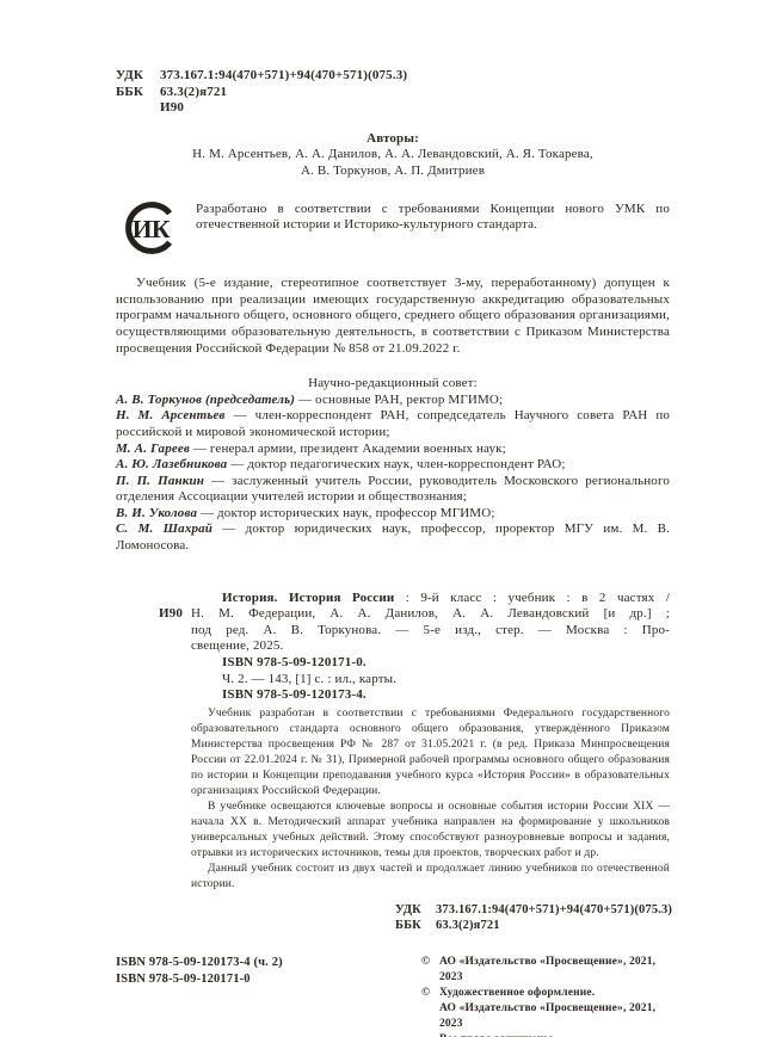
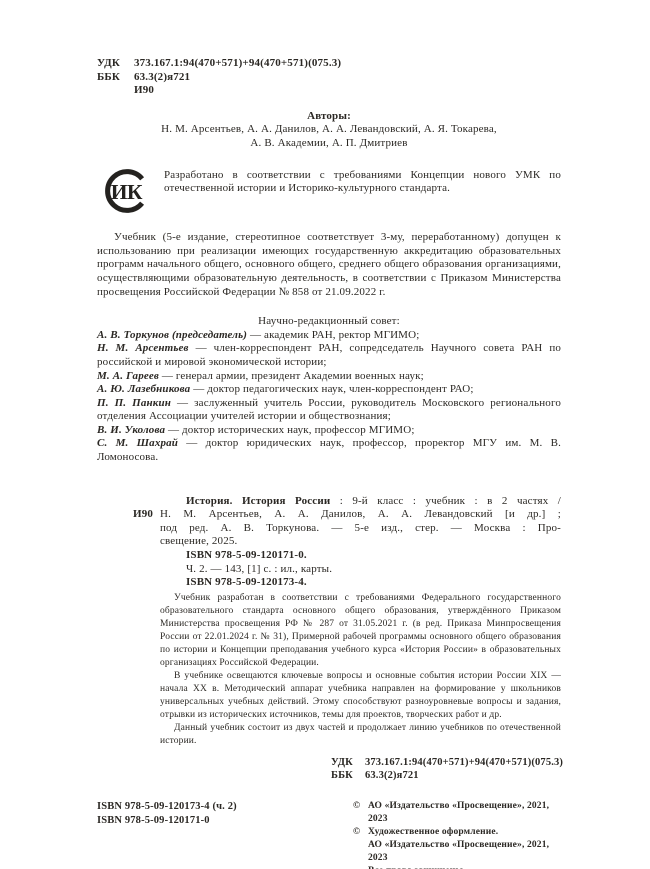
  УДК 373.167.1:94(470+571)+94(470+571)(075.3)
  ББК 63.3(2)я721
  И90
  Авторы:
  Н. М. Арсентьев, А. А. Данилов, А. А. Левандовский, А. Я. Токарева,
- А. В. Торкунов, А. П. Дмитриев
+ А. В. Академии, А. П. Дмитриев
  ИК
  Разработано в соответствии с требованиями Концепции нового УМК по отечественной истории и Историко-культурного стандарта.
  Учебник (5-е издание, стереотипное соответствует 3-му, переработанному) допущен к использованию при реализации имеющих государственную аккредитацию образовательных программ начального общего, основного общего, среднего общего образования организациями, осуществляющими образовательную деятельность, в соответствии с Приказом Министерства просвещения Российской Федерации № 858 от 21.09.2022 г.
  Научно-редакционный совет:
- А. В. Торкунов (председатель) — основные РАН, ректор МГИМО;
+ А. В. Торкунов (председатель) — академик РАН, ректор МГИМО;
  Н. М. Арсентьев — член-корреспондент РАН, сопредседатель Научного совета РАН по российской и мировой экономической истории;
  М. А. Гареев — генерал армии, президент Академии военных наук;
  А. Ю. Лазебникова — доктор педагогических наук, член-корреспондент РАО;
  П. П. Панкин — заслуженный учитель России, руководитель Московского регионального отделения Ассоциации учителей истории и обществознания;
  В. И. Уколова — доктор исторических наук, профессор МГИМО;
  С. М. Шахрай — доктор юридических наук, профессор, проректор МГУ им. М. В. Ломоносова.
  И90
  История. История России : 9-й класс : учебник : в 2 частях /
- Н. М. Федерации, А. А. Данилов, А. А. Левандовский [и др.] ;
+ Н. М. Арсентьев, А. А. Данилов, А. А. Левандовский [и др.] ;
  под ред. А. В. Торкунова. — 5-е изд., стер. — Москва : Про-
  свещение, 2025.
  ISBN 978-5-09-120171-0.
  Ч. 2. — 143, [1] с. : ил., карты.
  ISBN 978-5-09-120173-4.
  Учебник разработан в соответствии с требованиями Федерального государственного образовательного стандарта основного общего образования, утверждённого Приказом Министерства просвещения РФ № 287 от 31.05.2021 г. (в ред. Приказа Минпросвещения России от 22.01.2024 г. № 31), Примерной рабочей программы основного общего образования по истории и Концепции преподавания учебного курса «История России» в образовательных организациях Российской Федерации.
  В учебнике освещаются ключевые вопросы и основные события истории России XIX — начала XX в. Методический аппарат учебника направлен на формирование у школьников универсальных учебных действий. Этому способствуют разноуровневые вопросы и задания, отрывки из исторических источников, темы для проектов, творческих работ и др.
  Данный учебник состоит из двух частей и продолжает линию учебников по отечественной истории.
  УДК 373.167.1:94(470+571)+94(470+571)(075.3)
  ББК 63.3(2)я721
  ISBN 978-5-09-120173-4 (ч. 2)
  ISBN 978-5-09-120171-0
  ©
  АО «Издательство «Просвещение», 2021, 2023
  ©
  Художественное оформление.
  АО «Издательство «Просвещение», 2021, 2023
